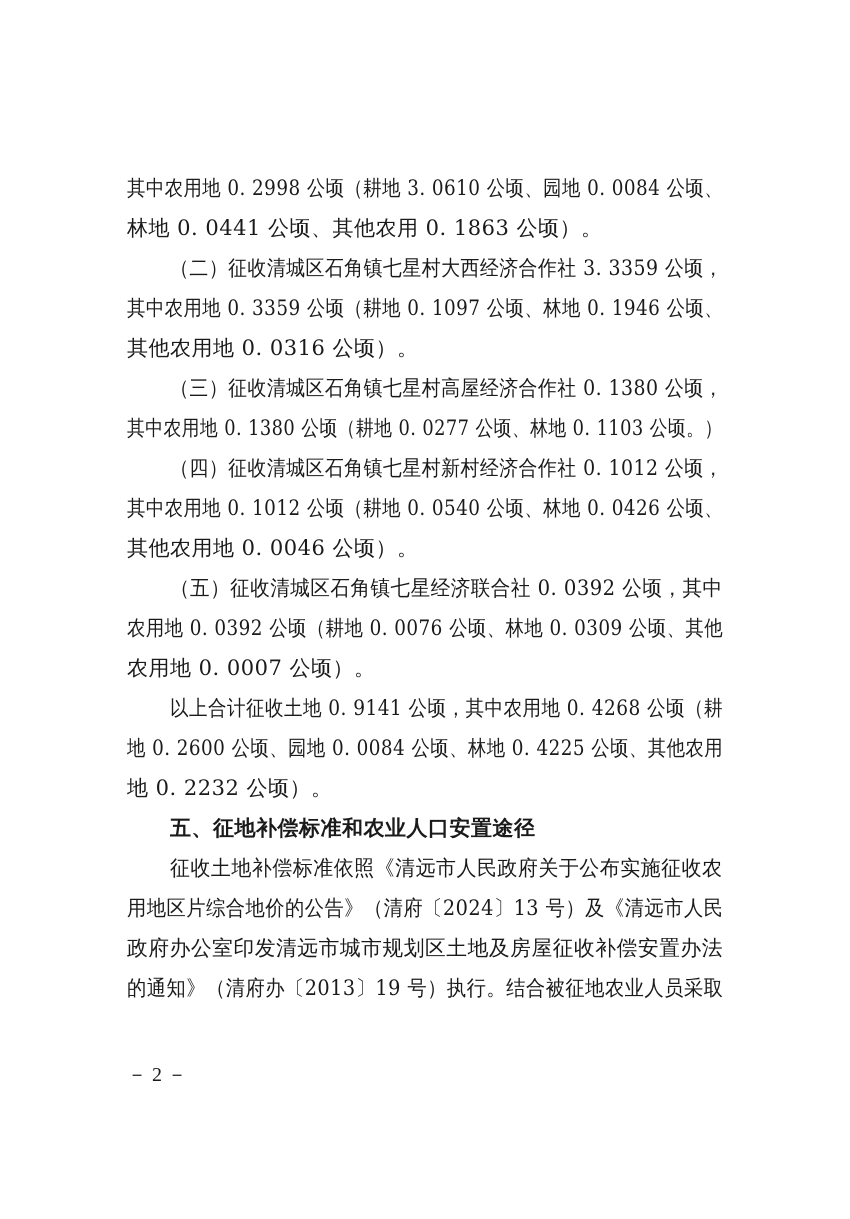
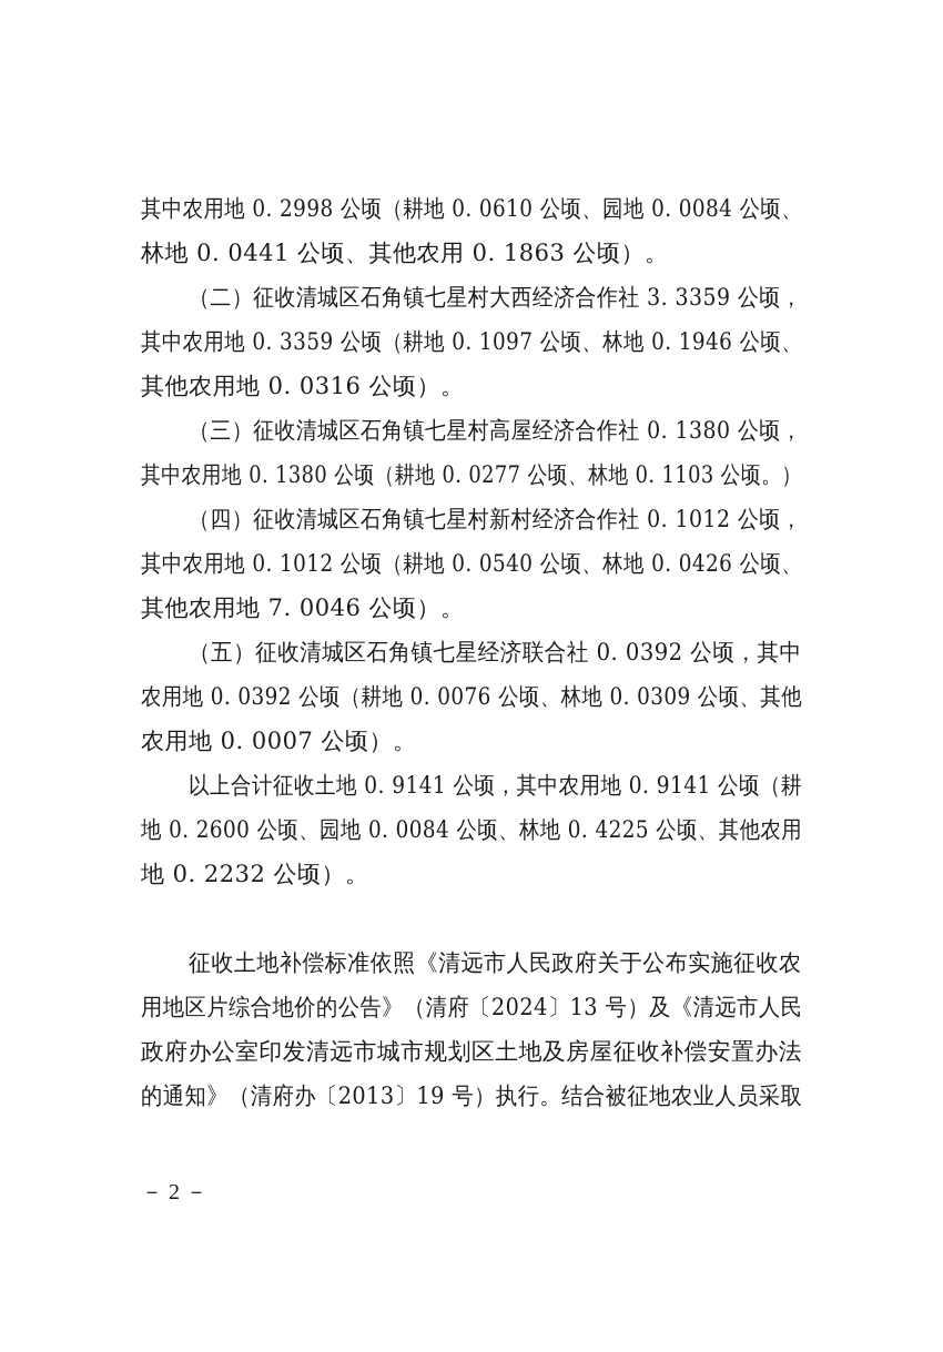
- 其中农用地 0. 2998 公顷（耕地 3. 0610 公顷、园地 0. 0084 公顷、
+ 其中农用地 0. 2998 公顷（耕地 0. 0610 公顷、园地 0. 0084 公顷、
  林地 0. 0441 公顷、其他农用 0. 1863 公顷）。
  （二）征收清城区石角镇七星村大西经济合作社 3. 3359 公顷，
  其中农用地 0. 3359 公顷（耕地 0. 1097 公顷、林地 0. 1946 公顷、
  其他农用地 0. 0316 公顷）。
  （三）征收清城区石角镇七星村高屋经济合作社 0. 1380 公顷，
  其中农用地 0. 1380 公顷（耕地 0. 0277 公顷、林地 0. 1103 公顷。）
  （四）征收清城区石角镇七星村新村经济合作社 0. 1012 公顷，
  其中农用地 0. 1012 公顷（耕地 0. 0540 公顷、林地 0. 0426 公顷、
- 其他农用地 0. 0046 公顷）。
+ 其他农用地 7. 0046 公顷）。
  （五）征收清城区石角镇七星经济联合社 0. 0392 公顷，其中
  农用地 0. 0392 公顷（耕地 0. 0076 公顷、林地 0. 0309 公顷、其他
  农用地 0. 0007 公顷）。
- 以上合计征收土地 0. 9141 公顷，其中农用地 0. 4268 公顷（耕
+ 以上合计征收土地 0. 9141 公顷，其中农用地 0. 9141 公顷（耕
  地 0. 2600 公顷、园地 0. 0084 公顷、林地 0. 4225 公顷、其他农用
  地 0. 2232 公顷）。
- 五、征地补偿标准和农业人口安置途径
  征收土地补偿标准依照《清远市人民政府关于公布实施征收农
  用地区片综合地价的公告》（清府〔2024〕13 号）及《清远市人民
  政府办公室印发清远市城市规划区土地及房屋征收补偿安置办法
  的通知》（清府办〔2013〕19 号）执行。结合被征地农业人员采取
  － 2 －
